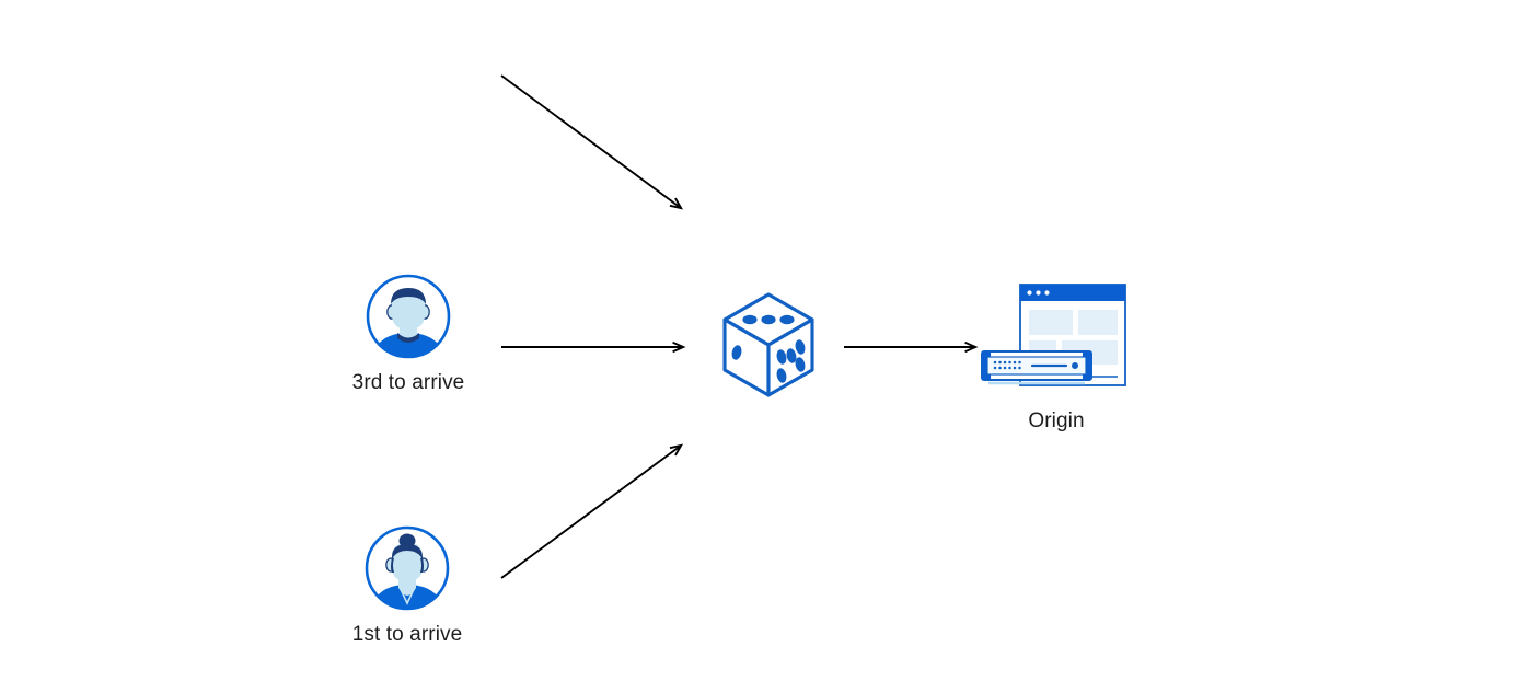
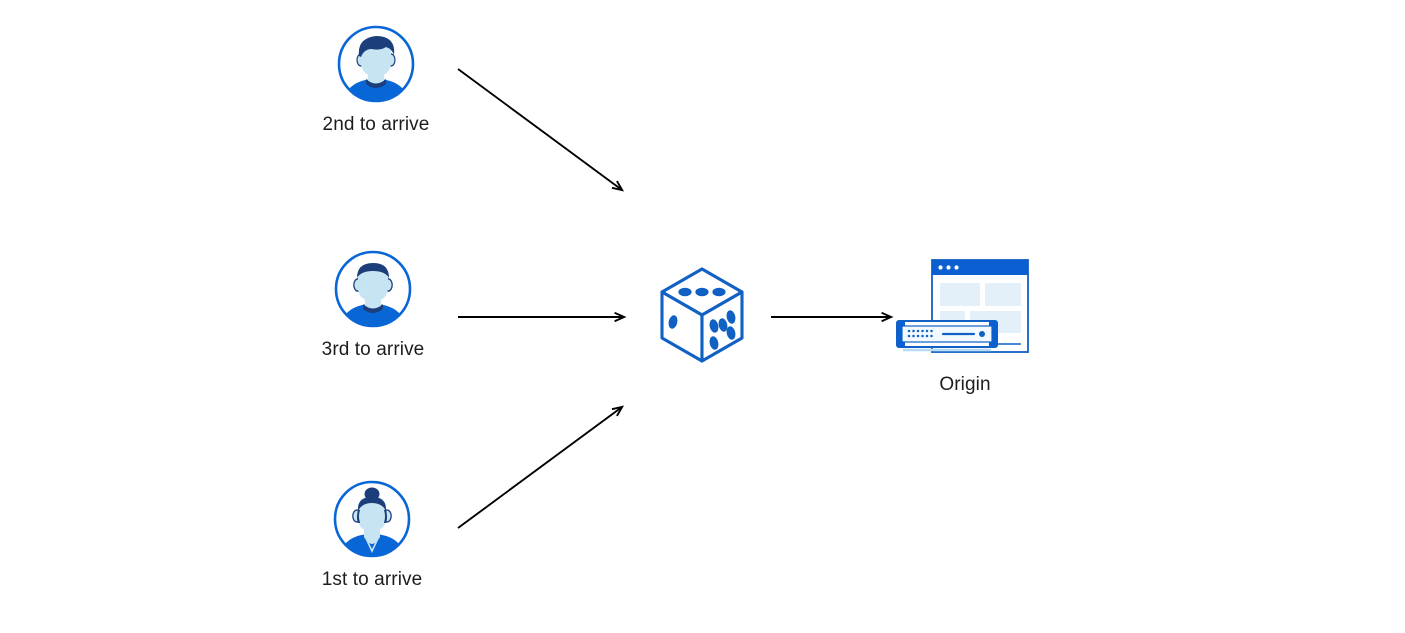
+ 2nd to arrive
  3rd to arrive
  1st to arrive
  Origin
